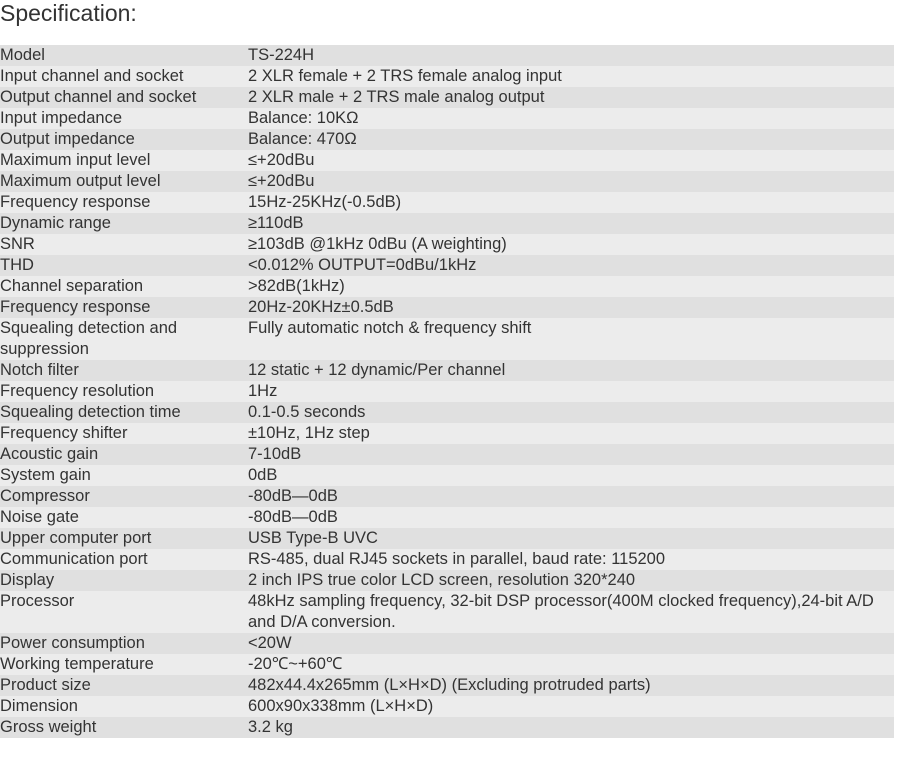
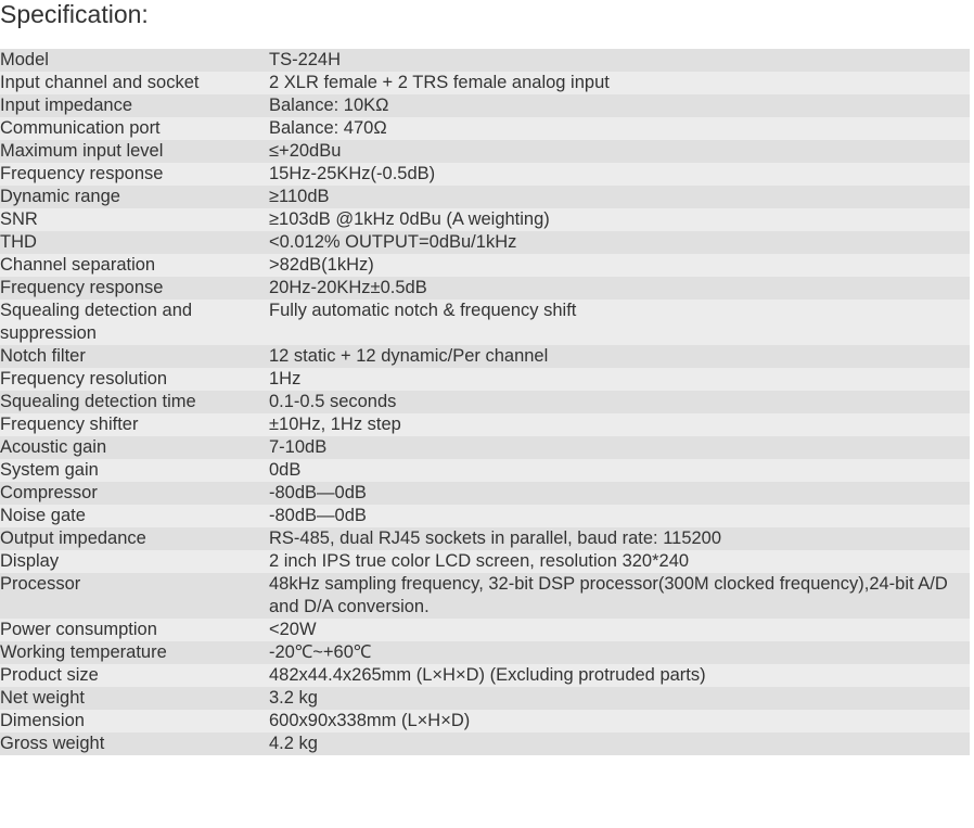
  Specification:
  Model	TS-224H
  Input channel and socket	2 XLR female + 2 TRS female analog input
- Output channel and socket	2 XLR male + 2 TRS male analog output
  Input impedance	Balance: 10KΩ
- Output impedance	Balance: 470Ω
+ Communication port	Balance: 470Ω
  Maximum input level	≤+20dBu
- Maximum output level	≤+20dBu
  Frequency response	15Hz-25KHz(-0.5dB)
  Dynamic range	≥110dB
  SNR	≥103dB @1kHz 0dBu (A weighting)
  THD	<0.012% OUTPUT=0dBu/1kHz
  Channel separation	>82dB(1kHz)
  Frequency response	20Hz-20KHz±0.5dB
  Squealing detection and suppression	Fully automatic notch & frequency shift
  Notch filter	12 static + 12 dynamic/Per channel
  Frequency resolution	1Hz
  Squealing detection time	0.1-0.5 seconds
  Frequency shifter	±10Hz, 1Hz step
  Acoustic gain	7-10dB
  System gain	0dB
  Compressor	-80dB—0dB
  Noise gate	-80dB—0dB
- Upper computer port	USB Type-B UVC
- Communication port	RS-485, dual RJ45 sockets in parallel, baud rate: 115200
+ Output impedance	RS-485, dual RJ45 sockets in parallel, baud rate: 115200
  Display	2 inch IPS true color LCD screen, resolution 320*240
- Processor	48kHz sampling frequency, 32-bit DSP processor(400M clocked frequency),24-bit A/D and D/A conversion.
+ Processor	48kHz sampling frequency, 32-bit DSP processor(300M clocked frequency),24-bit A/D and D/A conversion.
  Power consumption	<20W
  Working temperature	-20℃~+60℃
  Product size	482x44.4x265mm (L×H×D) (Excluding protruded parts)
+ Net weight	3.2 kg
  Dimension	600x90x338mm (L×H×D)
- Gross weight	3.2 kg
+ Gross weight	4.2 kg
